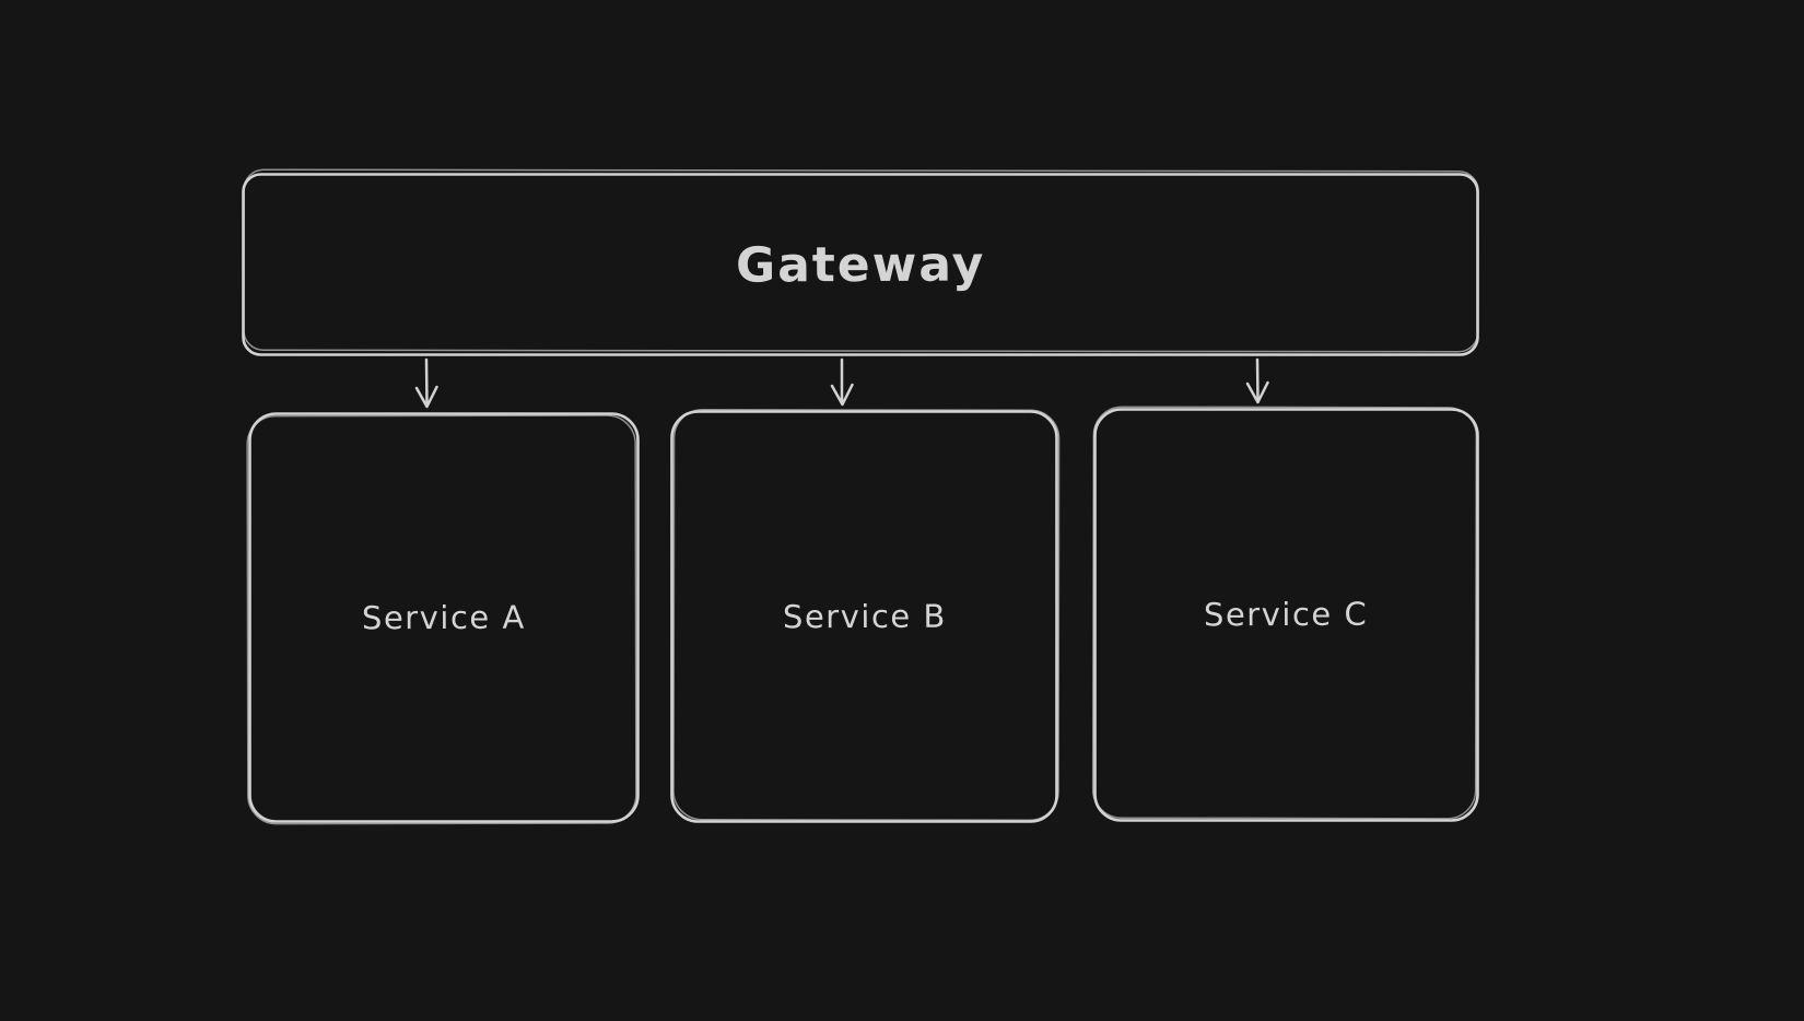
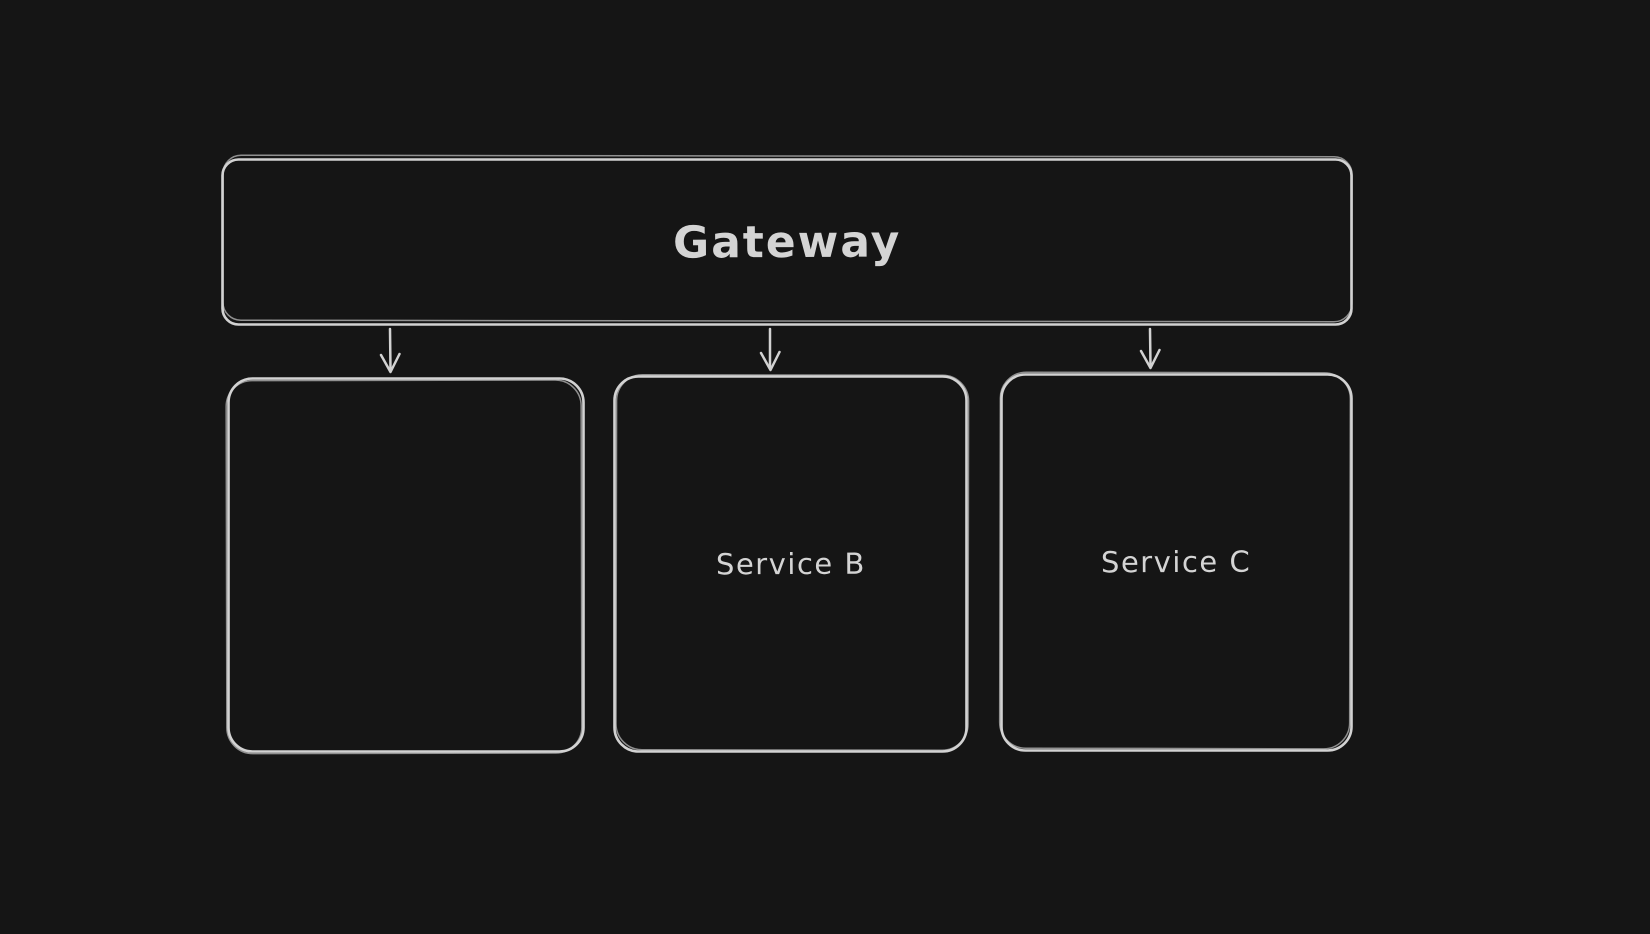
  Gateway
- Service A
  Service B
  Service C
